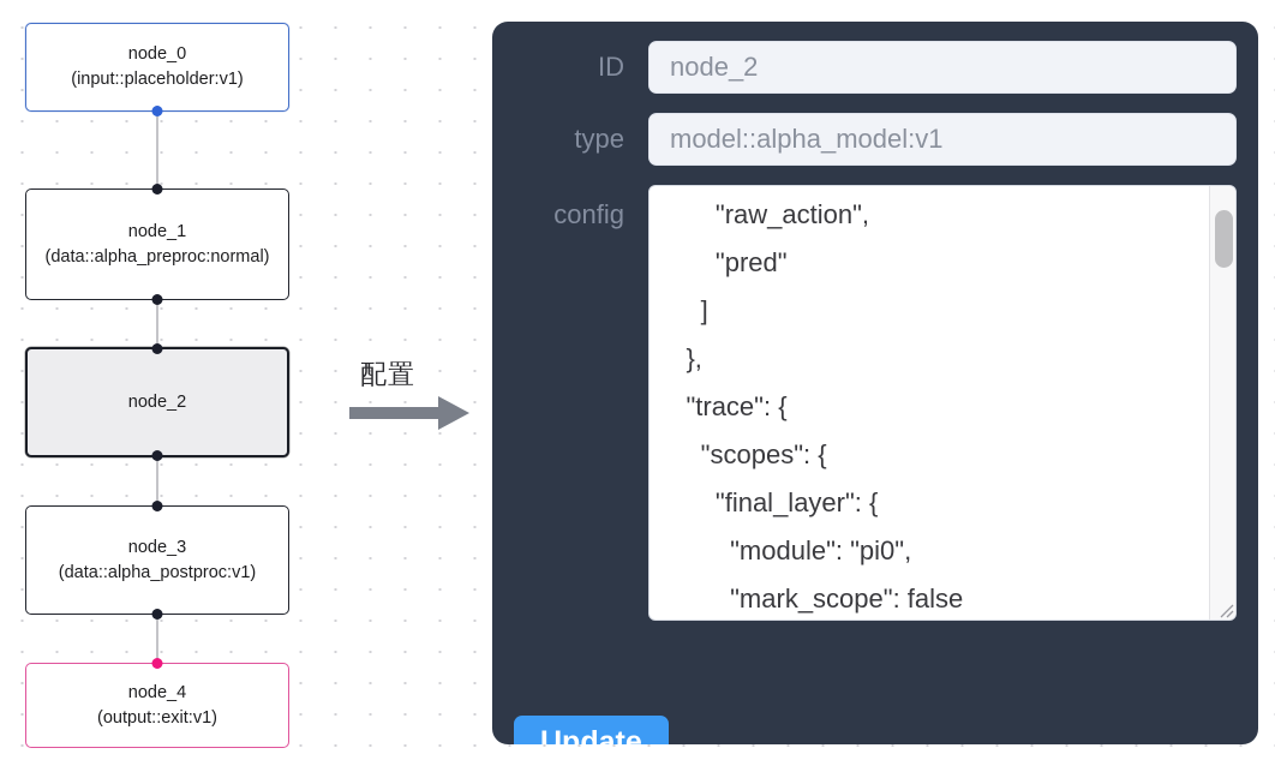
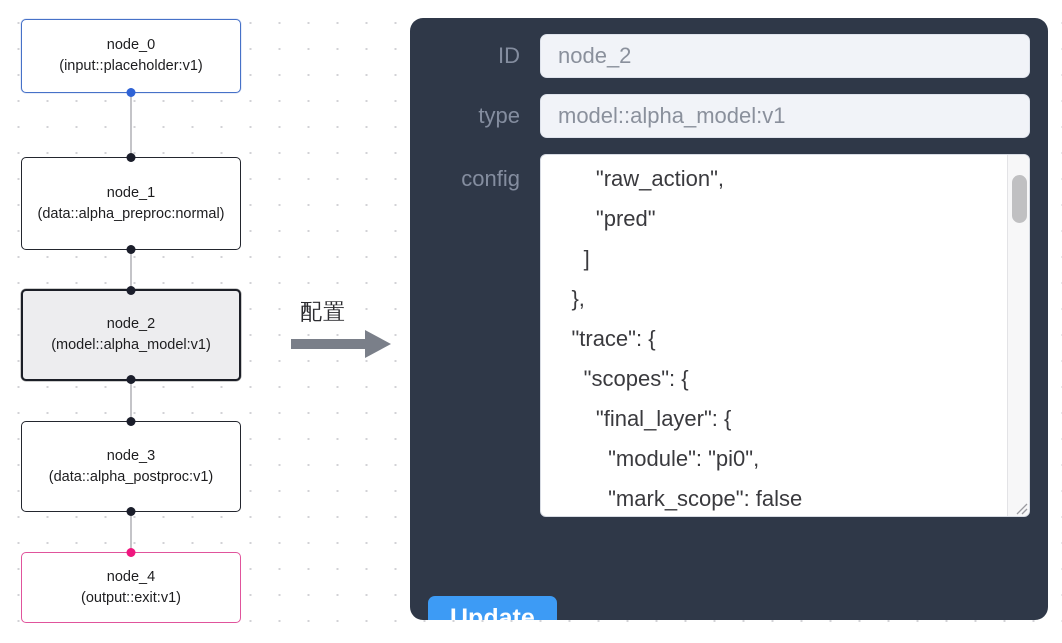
  node_0
  (input::placeholder:v1)
  node_1
  (data::alpha_preproc:normal)
  node_2
+ (model::alpha_model:v1)
  node_3
  (data::alpha_postproc:v1)
  node_4
  (output::exit:v1)
  配置
  ID
  node_2
  type
  model::alpha_model:v1
  config
  "raw_action",
  "pred"
  ]
  },
  "trace": {
  "scopes": {
  "final_layer": {
  "module": "pi0",
  "mark_scope": false
  Update
